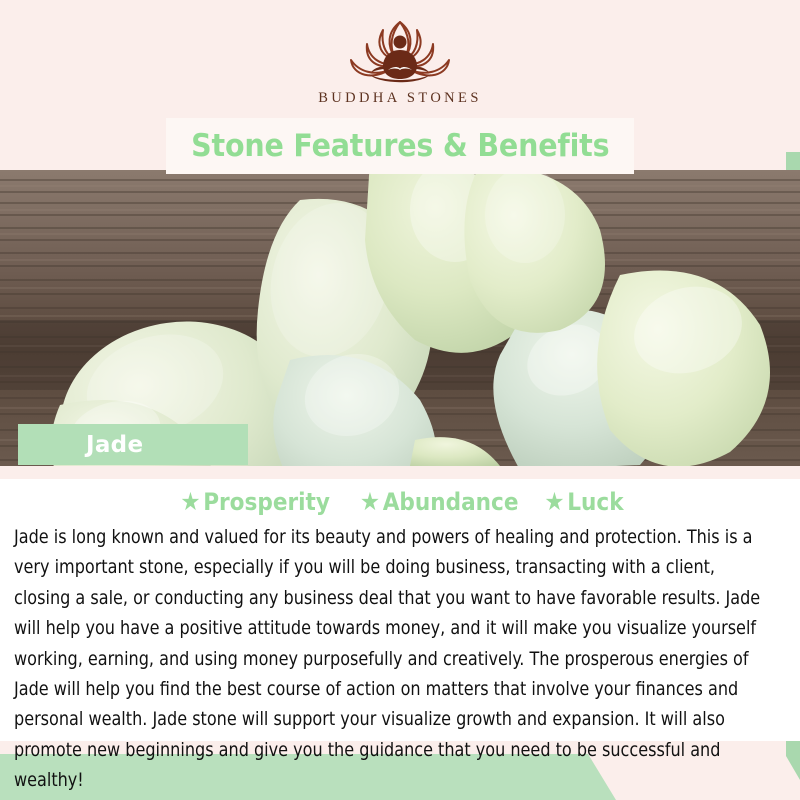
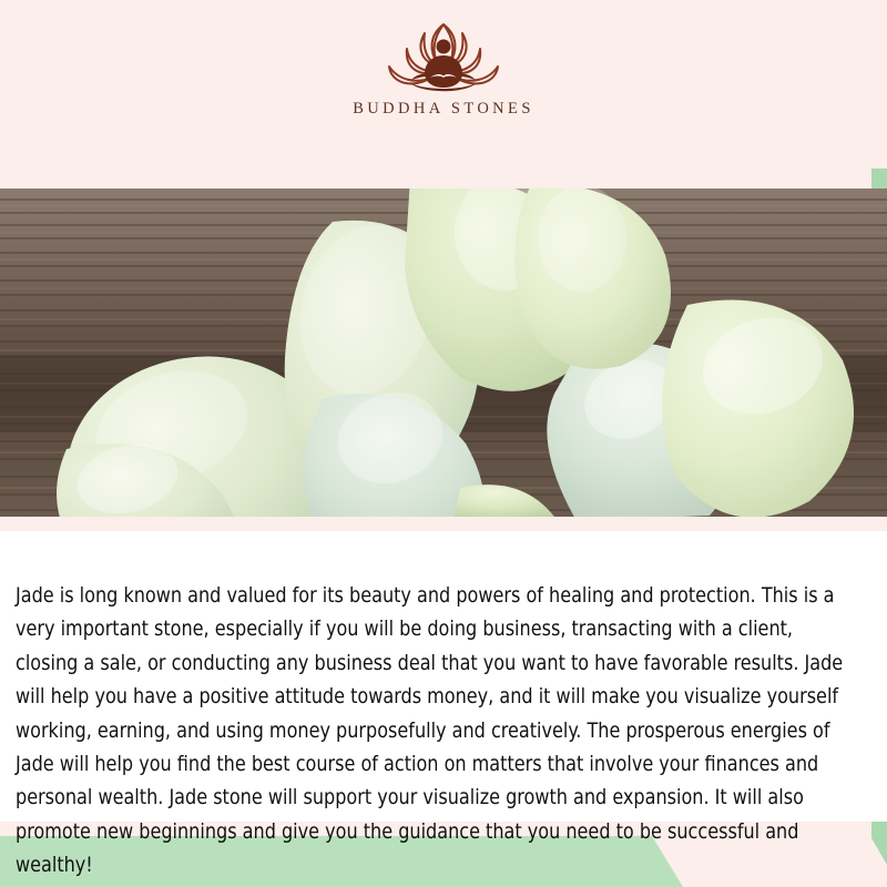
  BUDDHA STONES
- Stone Features & Benefits
- Jade
- ★Prosperity ★Abundance ★Luck
  Jade is long known and valued for its beauty and powers of healing and protection. This is a very important stone, especially if you will be doing business, transacting with a client, closing a sale, or conducting any business deal that you want to have favorable results. Jade will help you have a positive attitude towards money, and it will make you visualize yourself working, earning, and using money purposefully and creatively. The prosperous energies of Jade will help you find the best course of action on matters that involve your finances and personal wealth. Jade stone will support your visualize growth and expansion. It will also promote new beginnings and give you the guidance that you need to be successful and wealthy!
